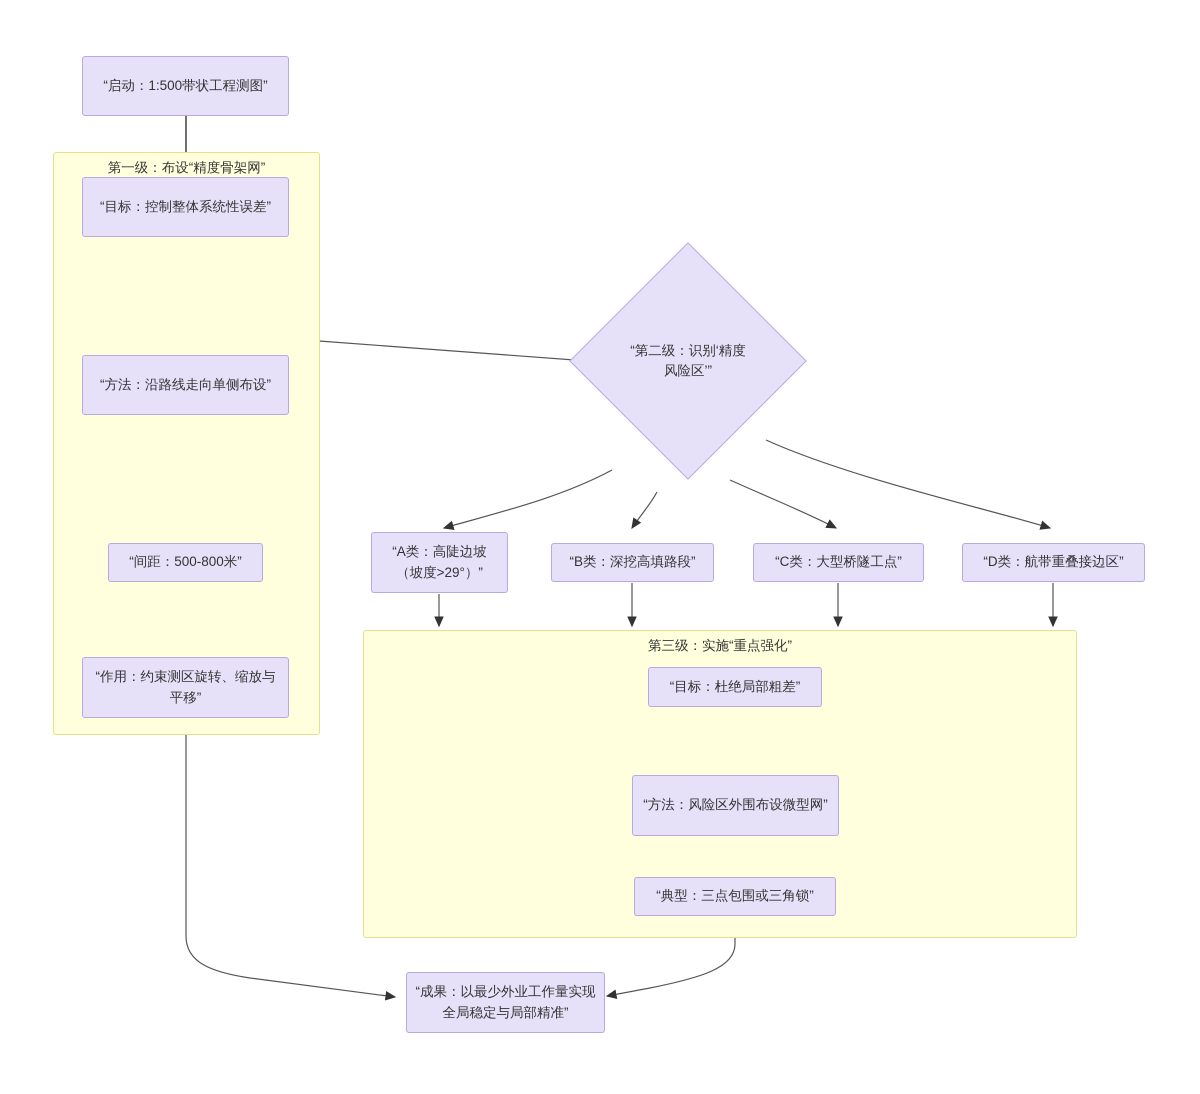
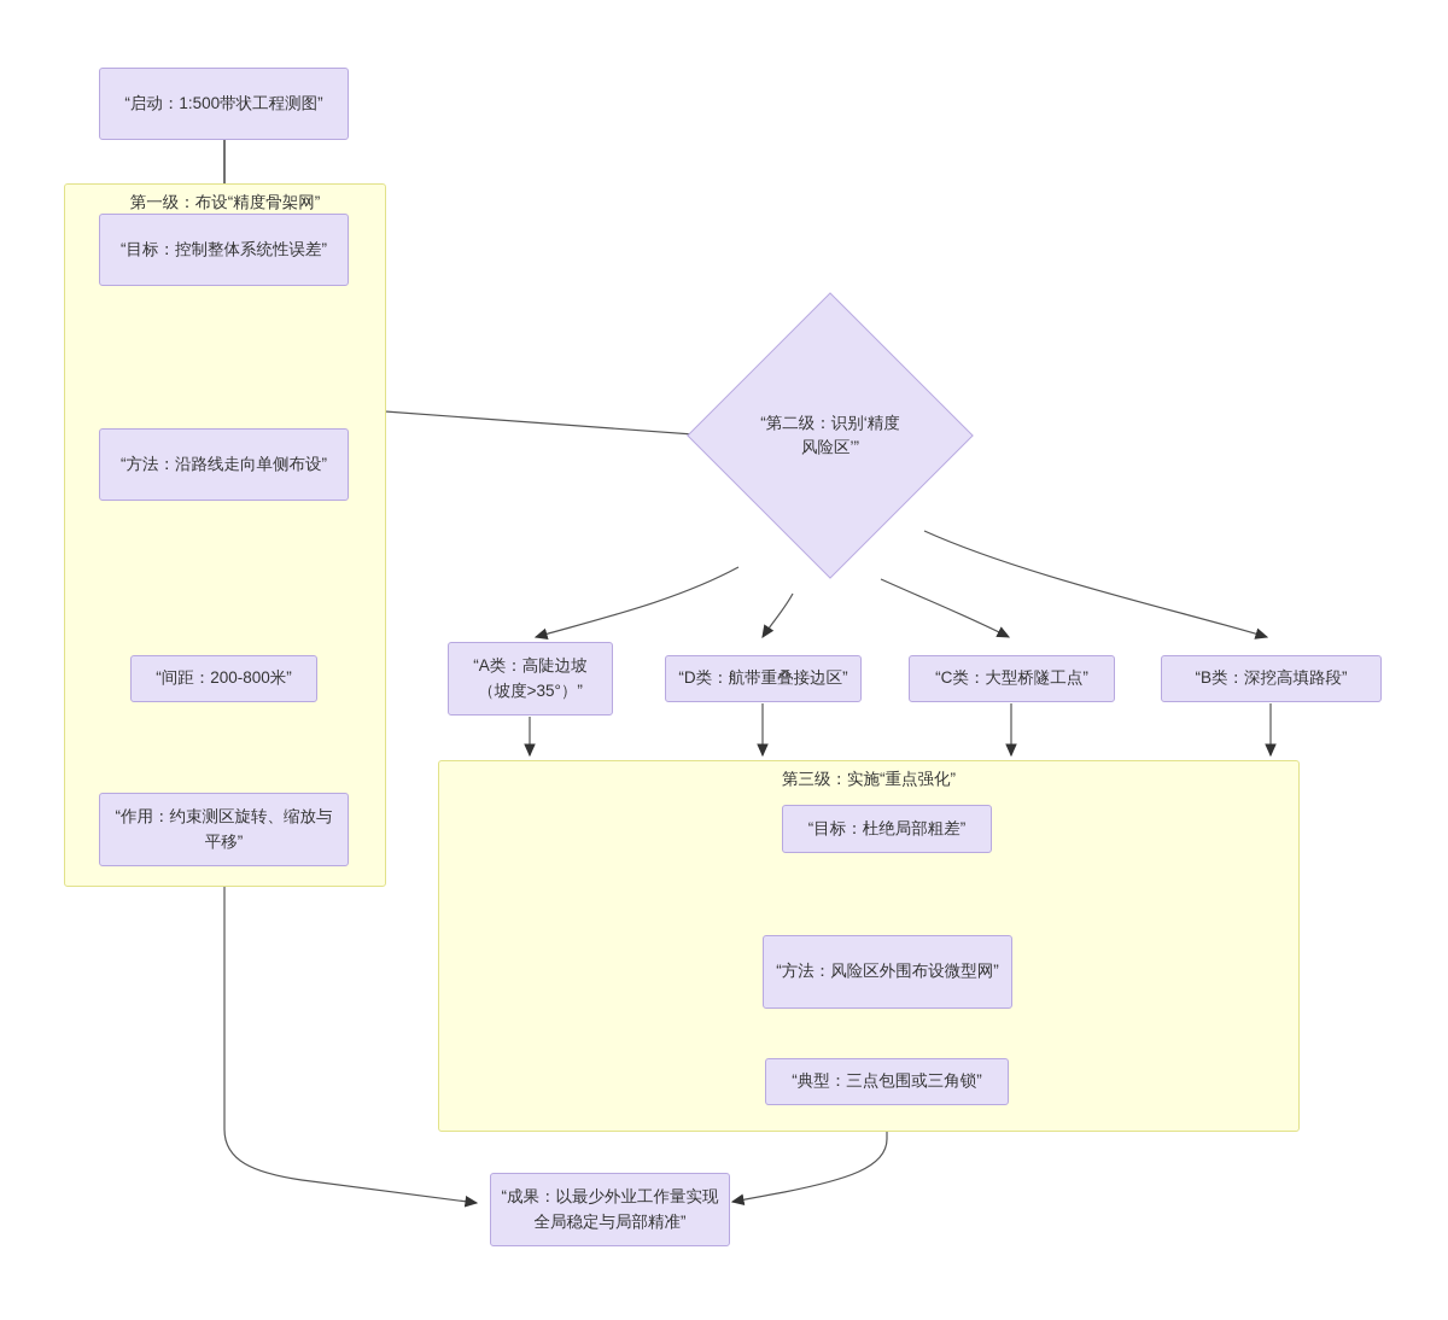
  第一级：布设“精度骨架网”
  第三级：实施“重点强化”
  “启动：1:500带状工程测图”
  “目标：控制整体系统性误差”
  “方法：沿路线走向单侧布设”
- “间距：500-800米”
+ “间距：200-800米”
  “作用：约束测区旋转、缩放与平移”
  “第二级：识别‘精度风险区’”
- “A类：高陡边坡（坡度>29°）”
+ “A类：高陡边坡（坡度>35°）”
- “B类：深挖高填路段”
+ “D类：航带重叠接边区”
  “C类：大型桥隧工点”
- “D类：航带重叠接边区”
+ “B类：深挖高填路段”
  “目标：杜绝局部粗差”
  “方法：风险区外围布设微型网”
  “典型：三点包围或三角锁”
  “成果：以最少外业工作量实现全局稳定与局部精准”
